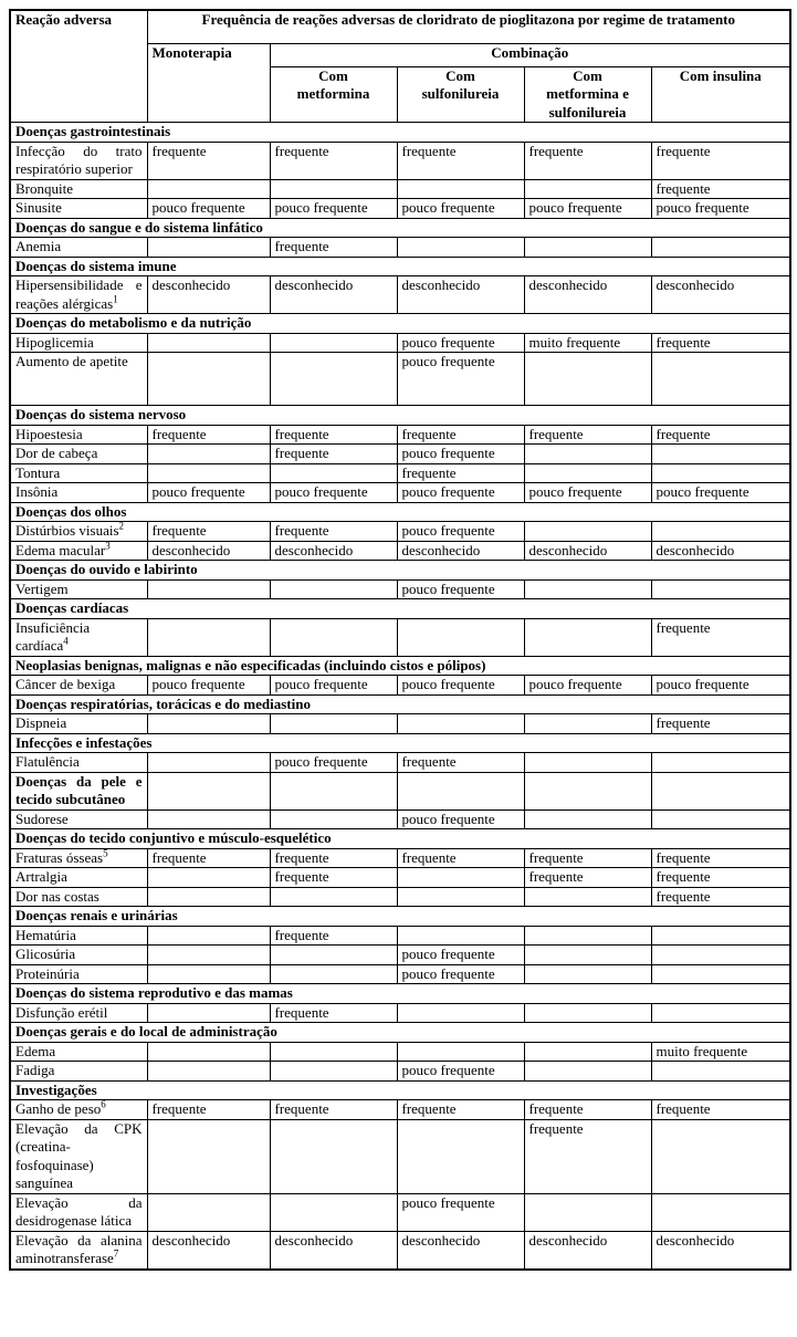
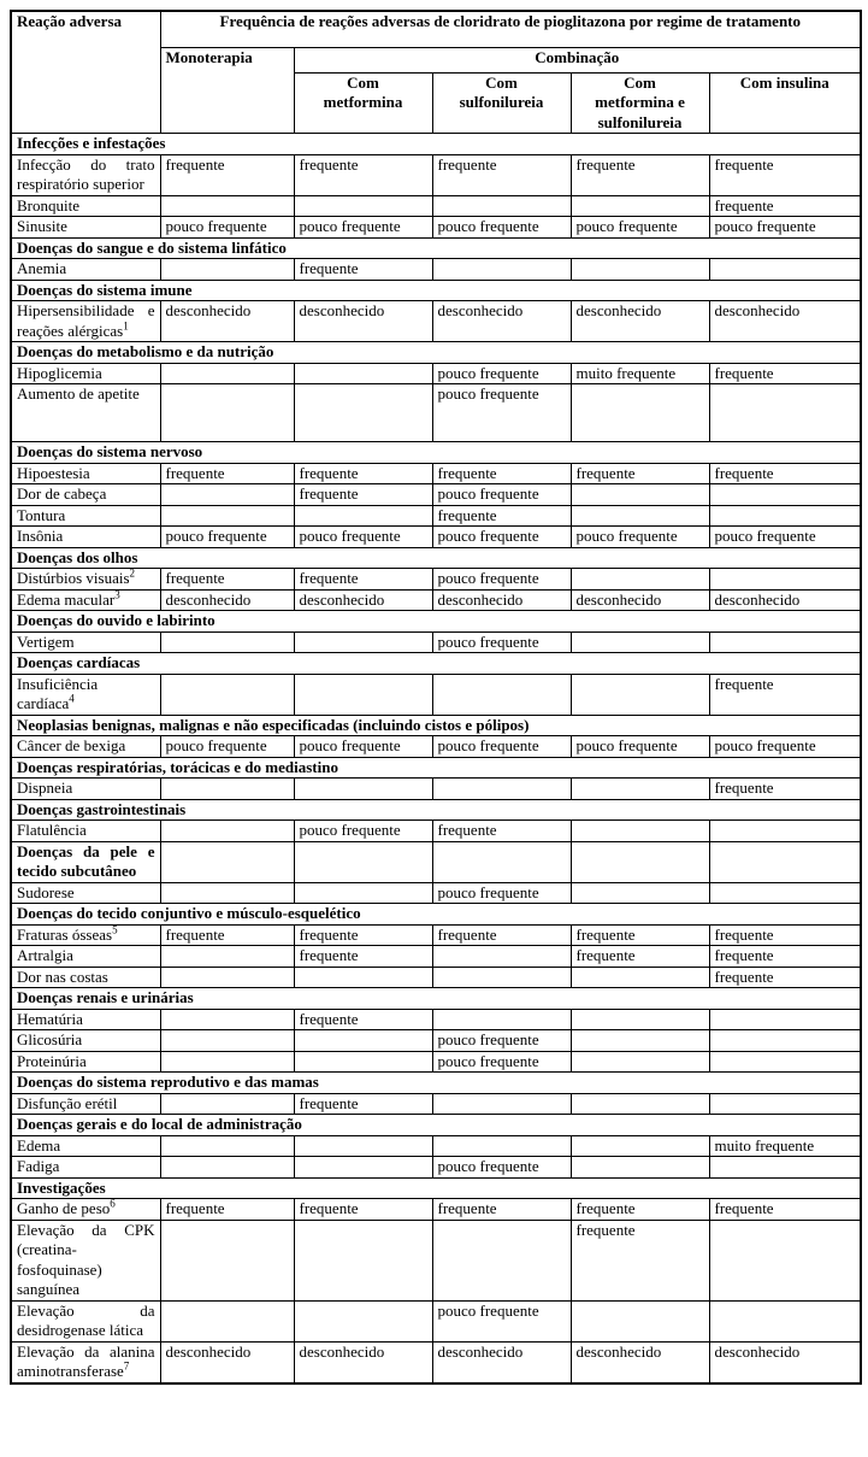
  Reação adversa	Frequência de reações adversas de cloridrato de pioglitazona por regime de tratamento
  Monoterapia	Combinação
  Com metformina	Com sulfonilureia	Com metformina e sulfonilureia	Com insulina
- Doenças gastrointestinais
+ Infecções e infestações
  Infecção do trato respiratório superior	frequente	frequente	frequente	frequente	frequente
  Bronquite					frequente
  Sinusite	pouco frequente	pouco frequente	pouco frequente	pouco frequente	pouco frequente
  Doenças do sangue e do sistema linfático
  Anemia		frequente
  Doenças do sistema imune
  Hipersensibilidade e reações alérgicas1	desconhecido	desconhecido	desconhecido	desconhecido	desconhecido
  Doenças do metabolismo e da nutrição
  Hipoglicemia			pouco frequente	muito frequente	frequente
  Aumento de apetite			pouco frequente
  Doenças do sistema nervoso
  Hipoestesia	frequente	frequente	frequente	frequente	frequente
  Dor de cabeça		frequente	pouco frequente
  Tontura			frequente
  Insônia	pouco frequente	pouco frequente	pouco frequente	pouco frequente	pouco frequente
  Doenças dos olhos
  Distúrbios visuais2	frequente	frequente	pouco frequente
  Edema macular3	desconhecido	desconhecido	desconhecido	desconhecido	desconhecido
  Doenças do ouvido e labirinto
  Vertigem			pouco frequente
  Doenças cardíacas
  Insuficiência cardíaca4					frequente
  Neoplasias benignas, malignas e não especificadas (incluindo cistos e pólipos)
  Câncer de bexiga	pouco frequente	pouco frequente	pouco frequente	pouco frequente	pouco frequente
  Doenças respiratórias, torácicas e do mediastino
  Dispneia					frequente
- Infecções e infestações
+ Doenças gastrointestinais
  Flatulência		pouco frequente	frequente
  Doenças da pele e tecido subcutâneo
  Sudorese			pouco frequente
  Doenças do tecido conjuntivo e músculo-esquelético
  Fraturas ósseas5	frequente	frequente	frequente	frequente	frequente
  Artralgia		frequente		frequente	frequente
  Dor nas costas					frequente
  Doenças renais e urinárias
  Hematúria		frequente
  Glicosúria			pouco frequente
  Proteinúria			pouco frequente
  Doenças do sistema reprodutivo e das mamas
  Disfunção erétil		frequente
  Doenças gerais e do local de administração
  Edema					muito frequente
  Fadiga			pouco frequente
  Investigações
  Ganho de peso6	frequente	frequente	frequente	frequente	frequente
  Elevação da CPK (creatina-fosfoquinase) sanguínea				frequente
  Elevação da desidrogenase lática			pouco frequente
  Elevação da alanina aminotransferase7	desconhecido	desconhecido	desconhecido	desconhecido	desconhecido
